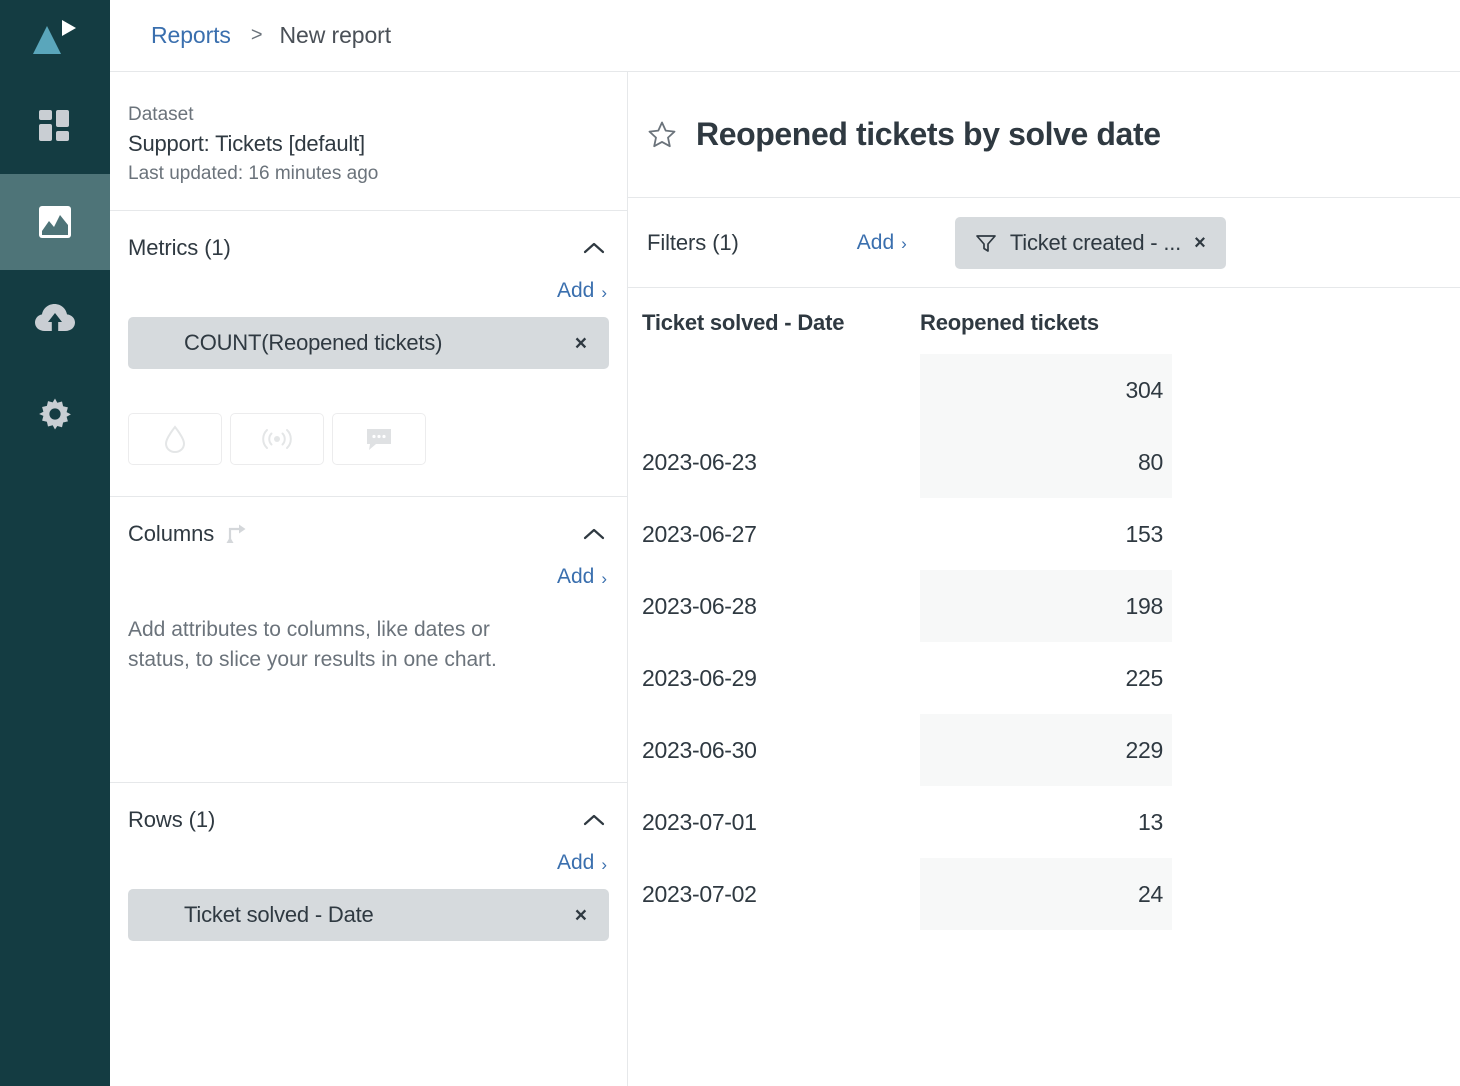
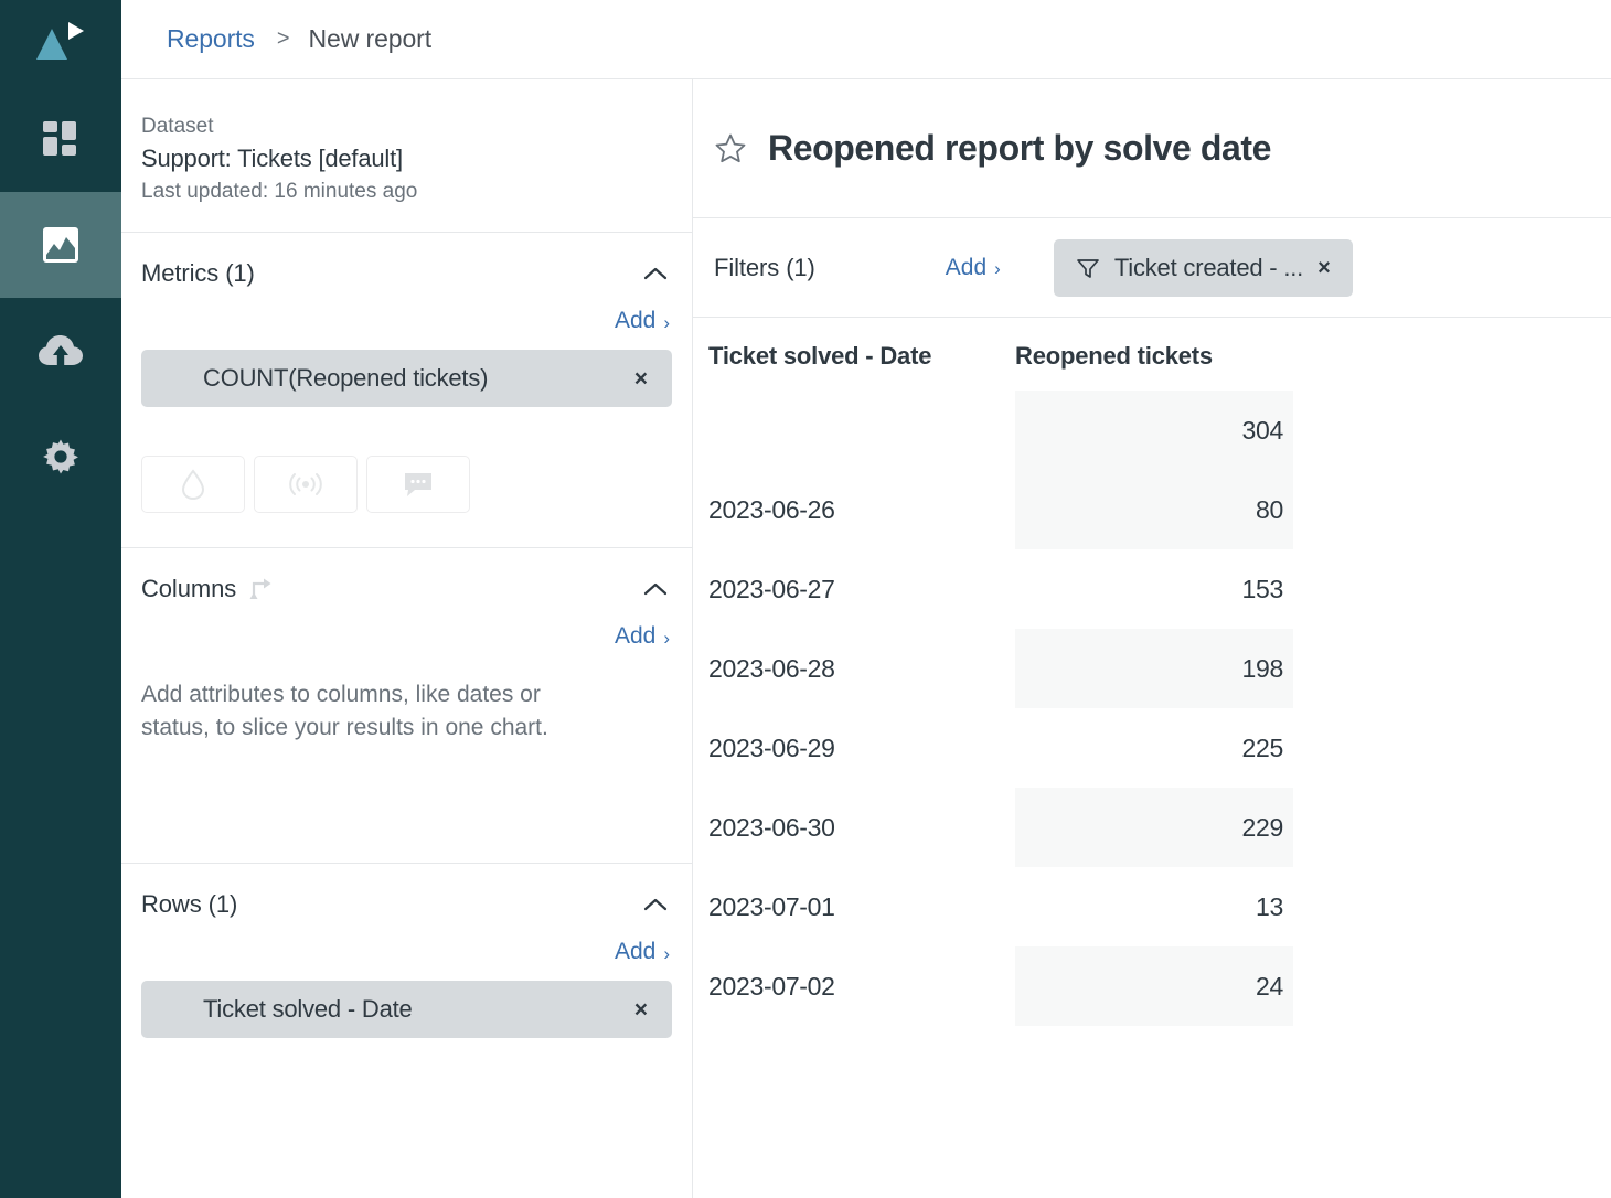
  Reports
  >
  New report
  Dataset
  Support: Tickets [default]
  Last updated: 16 minutes ago
  Metrics (1)
  Add
  ›
  COUNT(Reopened tickets)
  ×
  Columns
  Add
  ›
  Add attributes to columns, like dates or status, to slice your results in one chart.
  Rows (1)
  Add
  ›
  Ticket solved - Date
  ×
- Reopened tickets by solve date
+ Reopened report by solve date
  Filters (1)
  Add
  ›
  Ticket created - ...
  ×
  Ticket solved - Date	Reopened tickets
  	304
- 2023-06-23	80
+ 2023-06-26	80
  2023-06-27	153
  2023-06-28	198
  2023-06-29	225
  2023-06-30	229
  2023-07-01	13
  2023-07-02	24
